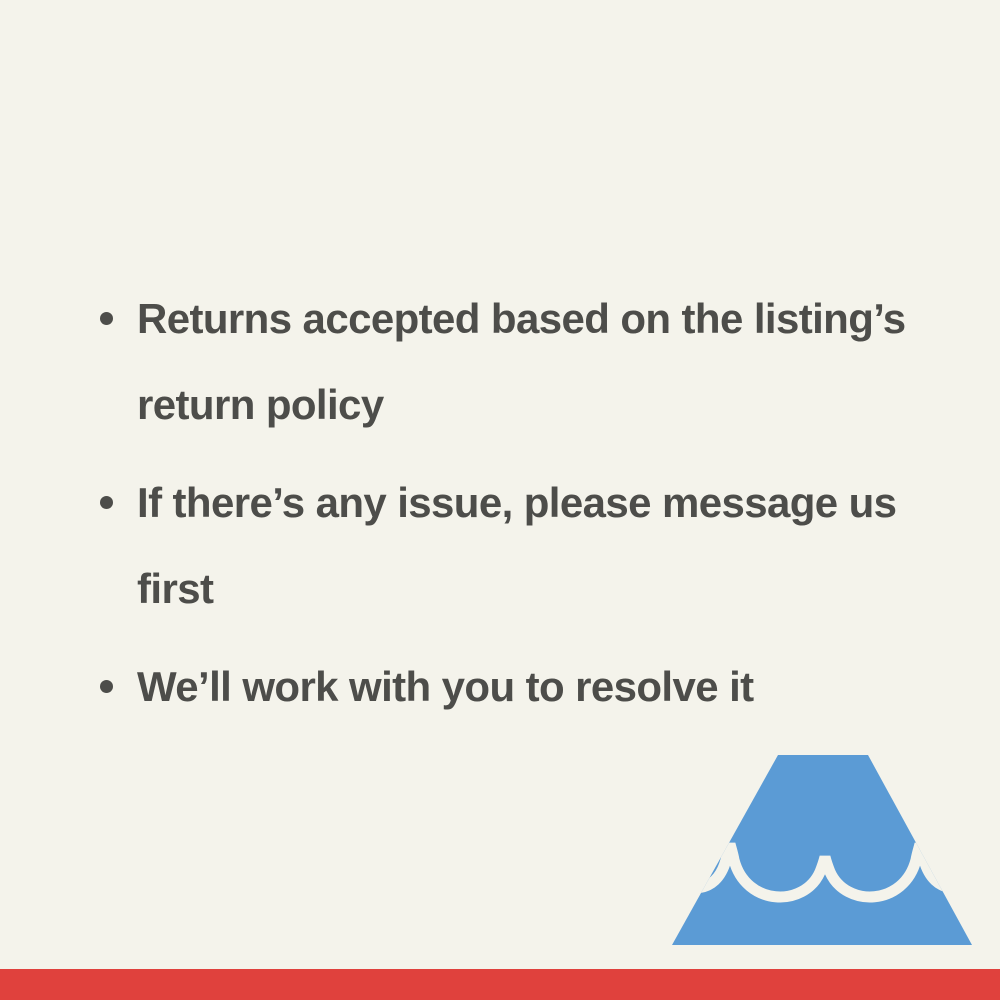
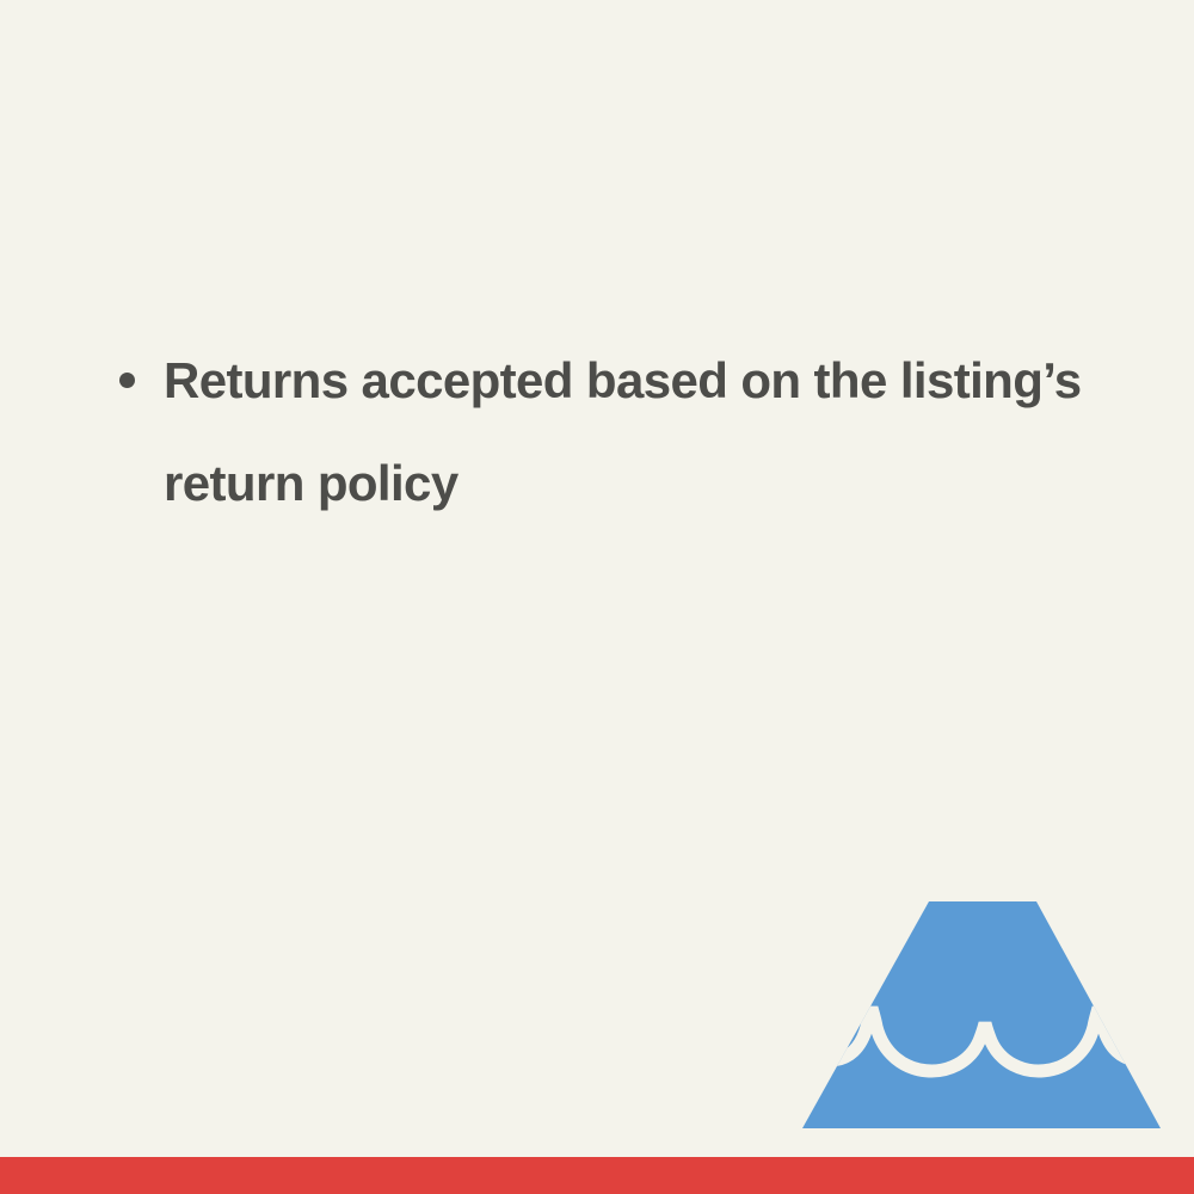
  Returns accepted based on the listing’s return policy
- If there’s any issue, please message us first
- We’ll work with you to resolve it
